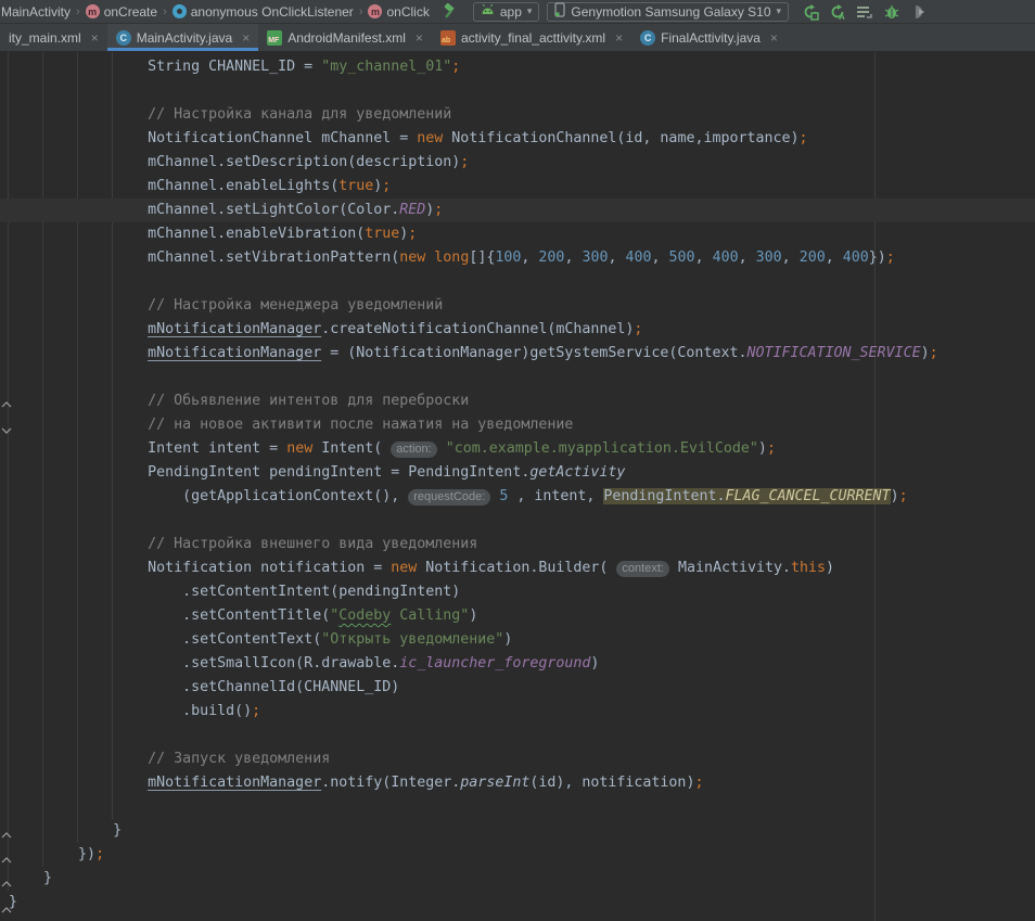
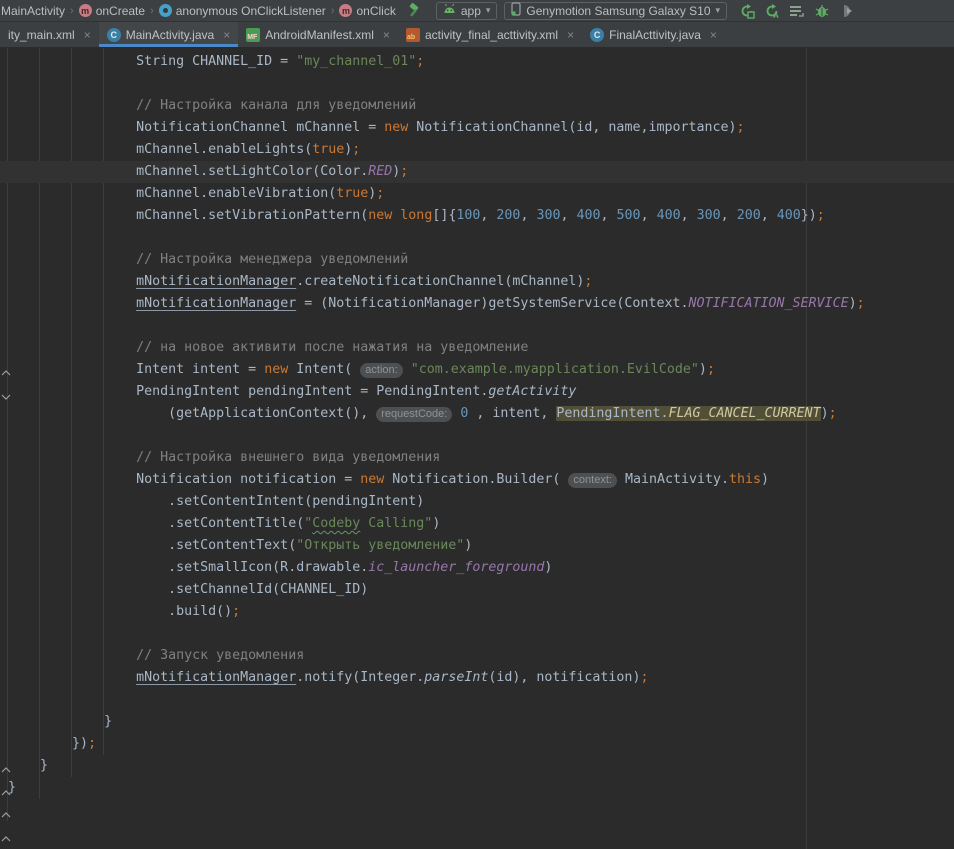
  MainActivity
  ›
  m
  onCreate
  ›
  anonymous OnClickListener
  ›
  m
  onClick
  app
  ▾
  Genymotion Samsung Galaxy S10
  ▾
  A
  ity_main.xml
  ×
  C
  MainActivity.java
  ×
  AndroidManifest.xml
  ×
  activity_final_acttivity.xml
  ×
  C
  FinalActtivity.java
  ×
  String CHANNEL_ID = "my_channel_01";
  // Настройка канала для уведомлений
  NotificationChannel mChannel = new NotificationChannel(id, name,importance);
- mChannel.setDescription(description);
  mChannel.enableLights(true);
  mChannel.setLightColor(Color.RED);
  mChannel.enableVibration(true);
  mChannel.setVibrationPattern(new long[]{100, 200, 300, 400, 500, 400, 300, 200, 400});
  // Настройка менеджера уведомлений
  mNotificationManager.createNotificationChannel(mChannel);
  mNotificationManager = (NotificationManager)getSystemService(Context.NOTIFICATION_SERVICE);
- // Обьявление интентов для переброски
  // на новое активити после нажатия на уведомление
  Intent intent = new Intent( action: "com.example.myapplication.EvilCode");
  PendingIntent pendingIntent = PendingIntent.getActivity
- (getApplicationContext(), requestCode: 5 , intent, PendingIntent.FLAG_CANCEL_CURRENT);
+ (getApplicationContext(), requestCode: 0 , intent, PendingIntent.FLAG_CANCEL_CURRENT);
  // Настройка внешнего вида уведомления
  Notification notification = new Notification.Builder( context: MainActivity.this)
  .setContentIntent(pendingIntent)
  .setContentTitle("Codeby Calling")
  .setContentText("Открыть уведомление")
  .setSmallIcon(R.drawable.ic_launcher_foreground)
  .setChannelId(CHANNEL_ID)
  .build();
  // Запуск уведомления
  mNotificationManager.notify(Integer.parseInt(id), notification);
  }
  });
  }
  }
